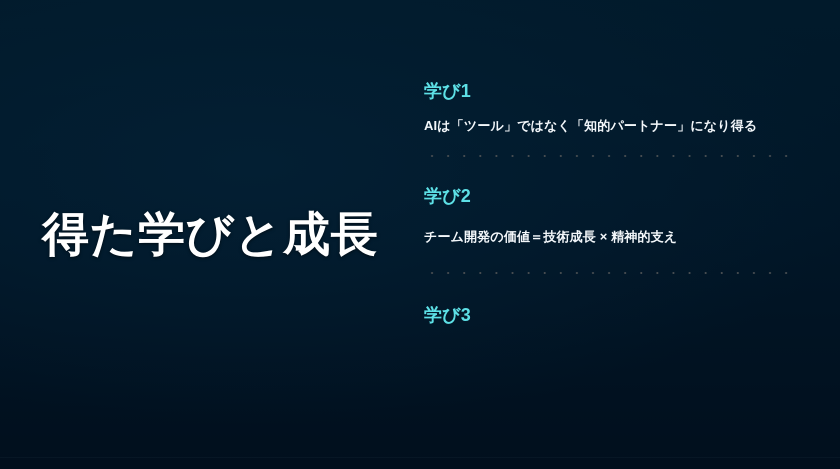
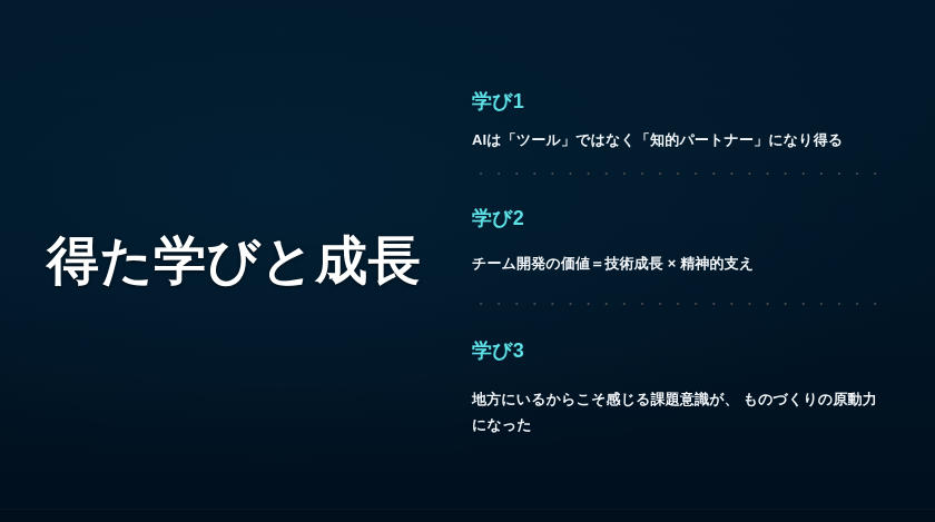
  得た学びと成長
  学び1
  AIは「ツール」ではなく「知的パートナー」になり得る
  学び2
  チーム開発の価値＝技術成長 × 精神的支え
  学び3
+ 地方にいるからこそ感じる課題意識が、 ものづくりの原動力になった
